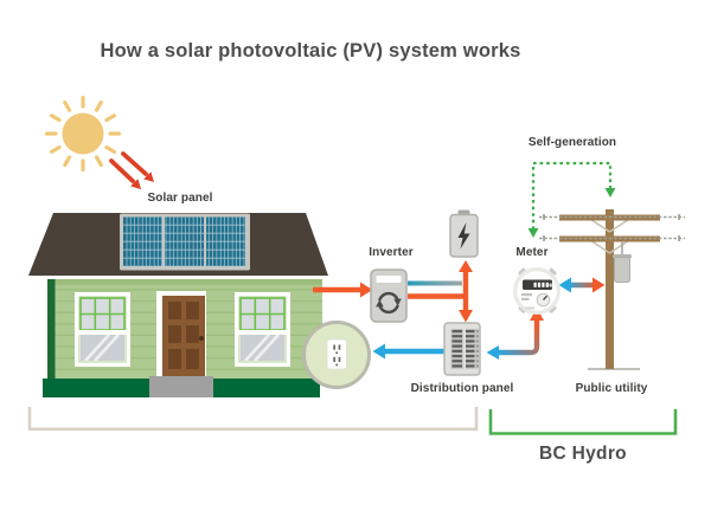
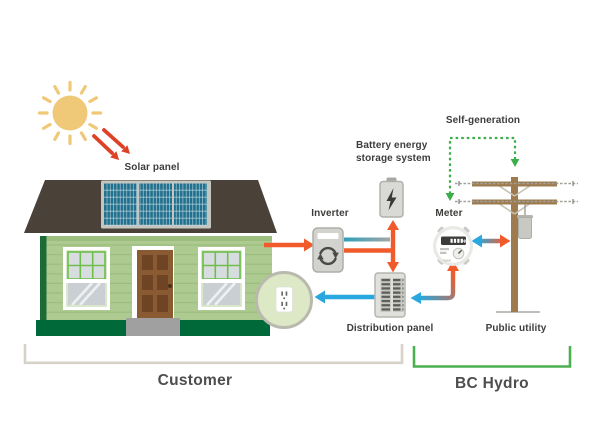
- How a solar photovoltaic (PV) system works
  Solar panel
  Inverter
+ Battery energy
+ storage system
  Meter
  Self-generation
  Distribution panel
  Public utility
+ Customer
  BC Hydro
